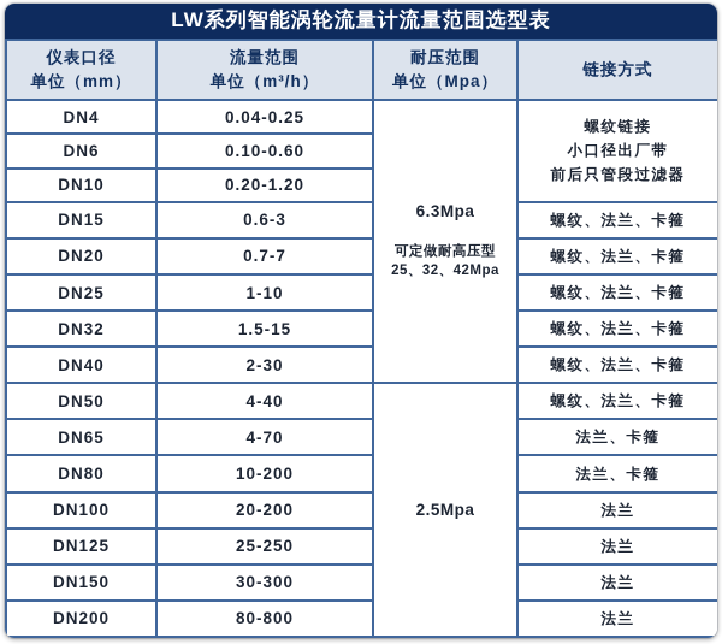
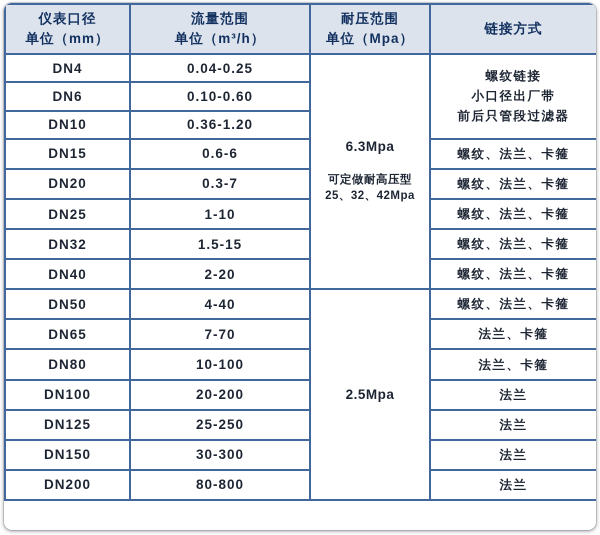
- LW系列智能涡轮流量计流量范围选型表
  仪表口径 单位（mm）	流量范围 单位（m³/h）	耐压范围 单位（Mpa）	链接方式
  DN4	0.04-0.25	6.3Mpa可定做耐高压型25、32、42Mpa	螺纹链接小口径出厂带前后只管段过滤器
  DN6	0.10-0.60
- DN10	0.20-1.20
+ DN10	0.36-1.20
- DN15	0.6-3	螺纹、法兰、卡箍
+ DN15	0.6-6	螺纹、法兰、卡箍
- DN20	0.7-7	螺纹、法兰、卡箍
+ DN20	0.3-7	螺纹、法兰、卡箍
  DN25	1-10	螺纹、法兰、卡箍
  DN32	1.5-15	螺纹、法兰、卡箍
- DN40	2-30	螺纹、法兰、卡箍
+ DN40	2-20	螺纹、法兰、卡箍
  DN50	4-40	2.5Mpa	螺纹、法兰、卡箍
- DN65	4-70	法兰、卡箍
+ DN65	7-70	法兰、卡箍
- DN80	10-200	法兰、卡箍
+ DN80	10-100	法兰、卡箍
  DN100	20-200	法兰
  DN125	25-250	法兰
  DN150	30-300	法兰
  DN200	80-800	法兰
